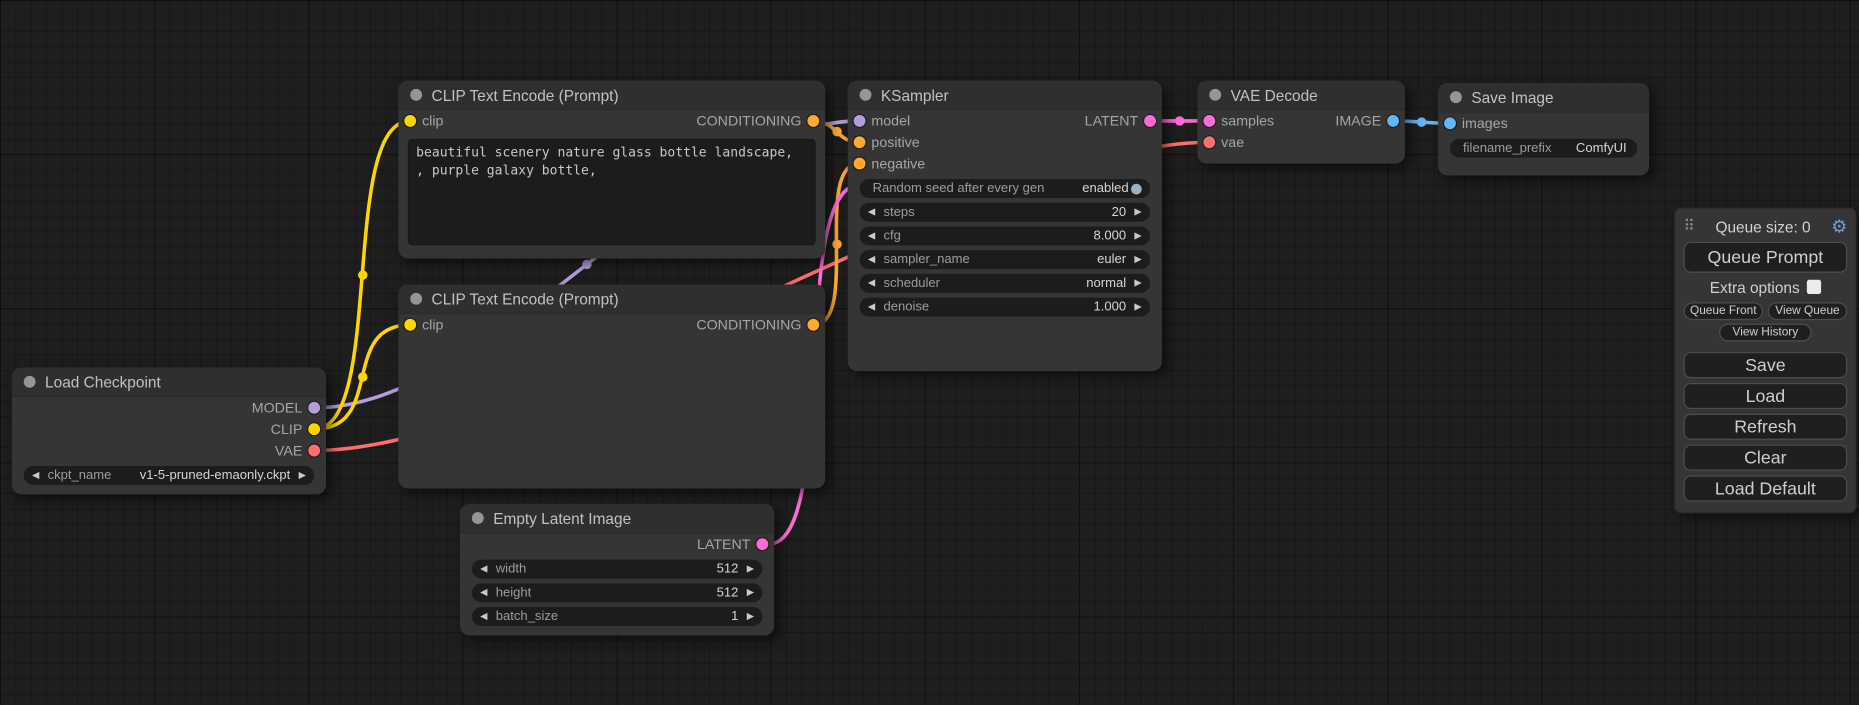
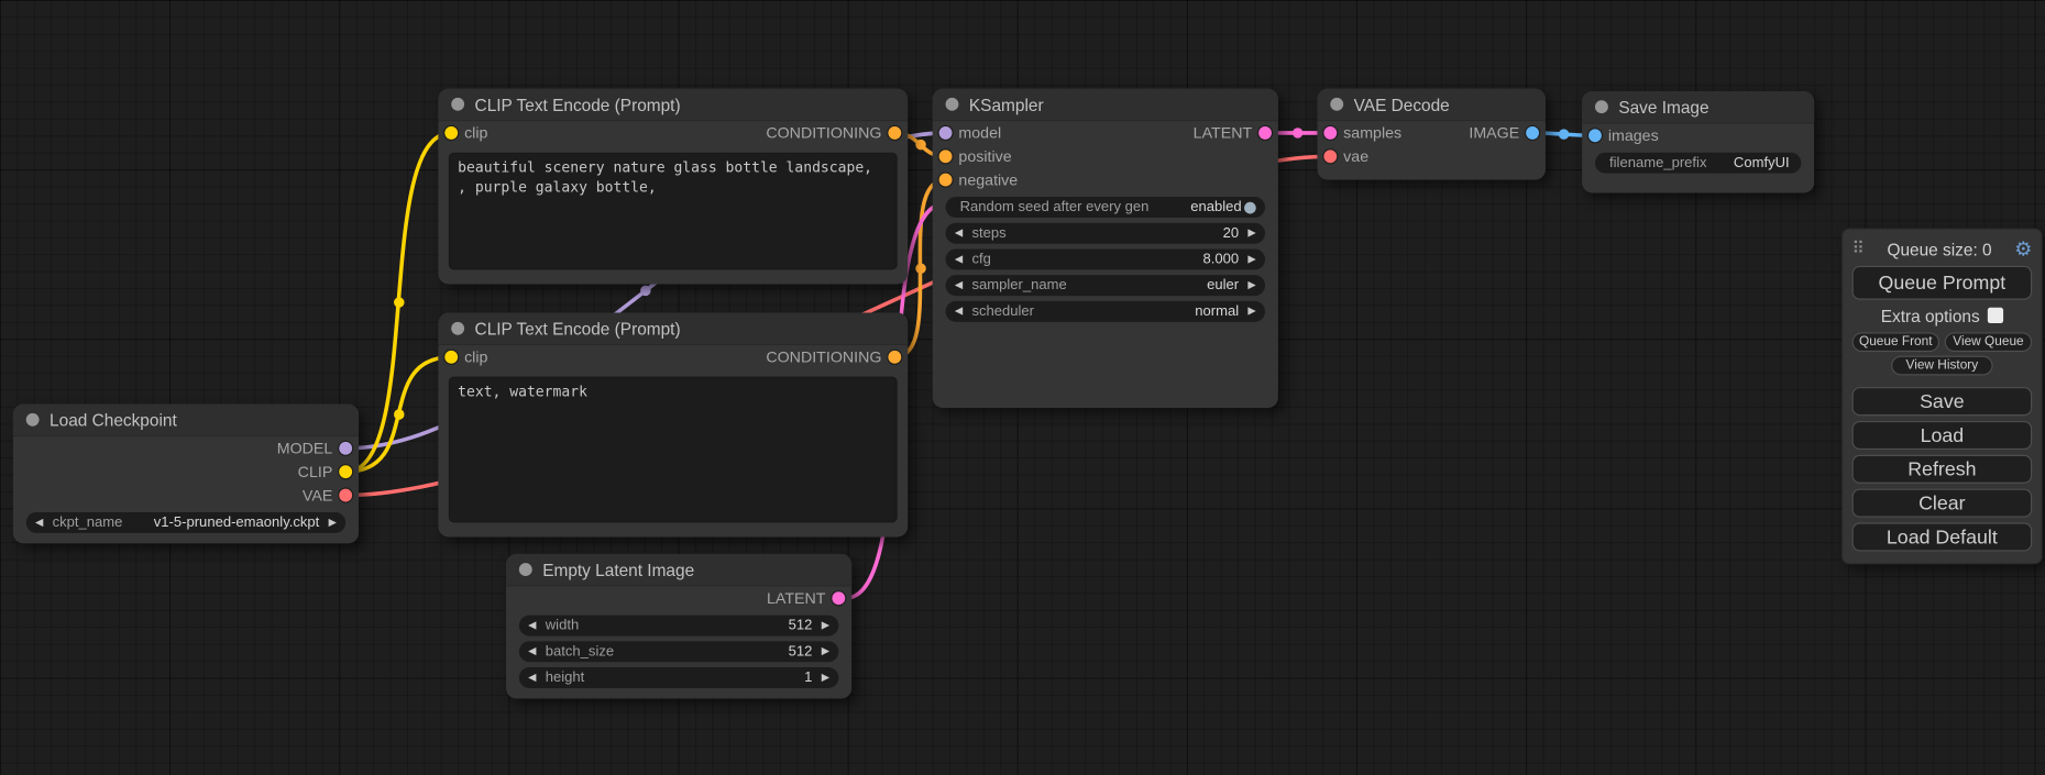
  Load Checkpoint
  MODEL
  CLIP
  VAE
  ckpt_name
  v1-5-pruned-emaonly.ckpt
  CLIP Text Encode (Prompt)
  clip
  CONDITIONING
  CLIP Text Encode (Prompt)
  clip
  CONDITIONING
+ text, watermark
  Empty Latent Image
  LATENT
  width
  512
- height
+ batch_size
  512
- batch_size
+ height
  1
  KSampler
  model
  LATENT
  positive
  negative
  Random seed after every gen
  enabled
  steps
  20
  cfg
  8.000
  sampler_name
  euler
  scheduler
  normal
- denoise
- 1.000
  VAE Decode
  samples
  IMAGE
  vae
  Save Image
  images
  filename_prefix
  ComfyUI
  Queue size: 0
  Queue Prompt
  Extra options
  Queue Front
  View Queue
  View History
  Save
  Load
  Refresh
  Clear
  Load Default
